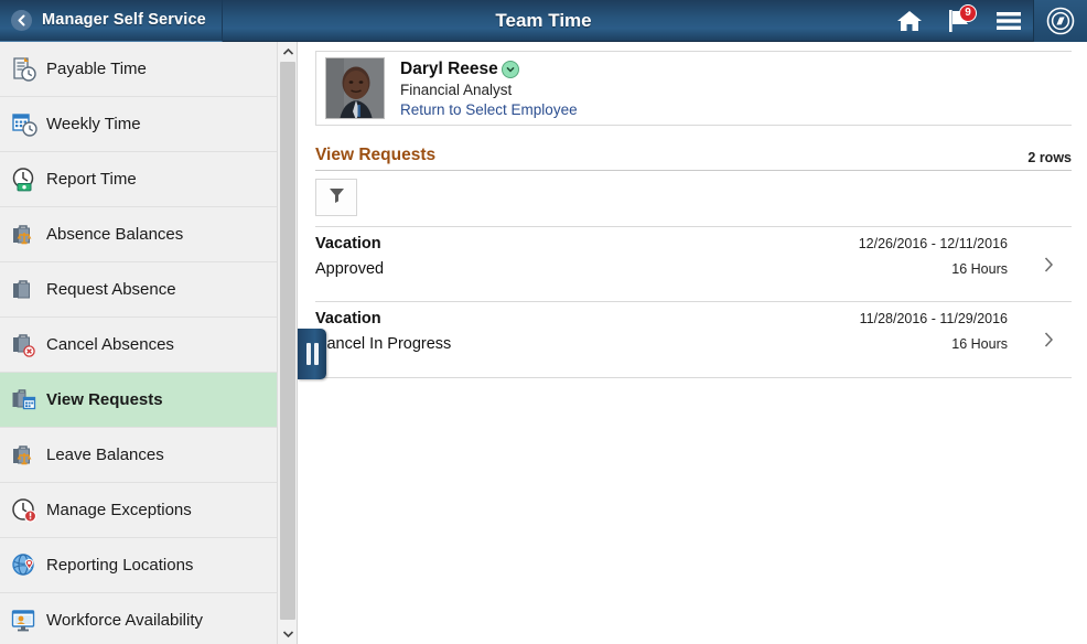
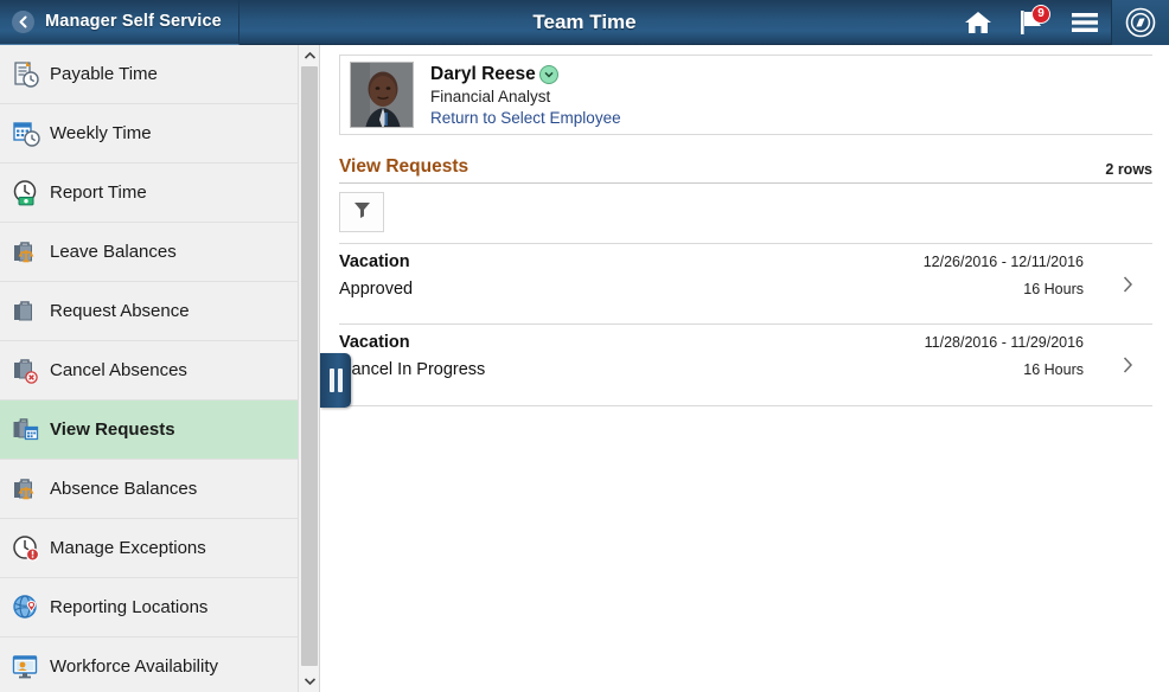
  Manager Self Service
  Team Time
  9
  Payable Time
  Weekly Time
  Report Time
- Absence Balances
+ Leave Balances
  Request Absence
  Cancel Absences
  View Requests
- Leave Balances
+ Absence Balances
  Manage Exceptions
  Reporting Locations
  Workforce Availability
  Daryl Reese
  Financial Analyst
  Return to Select Employee
  View Requests
  2 rows
  Vacation
  12/26/2016 - 12/11/2016
  Approved
  16 Hours
  Vacation
  11/28/2016 - 11/29/2016
  ancel In Progress
  16 Hours
